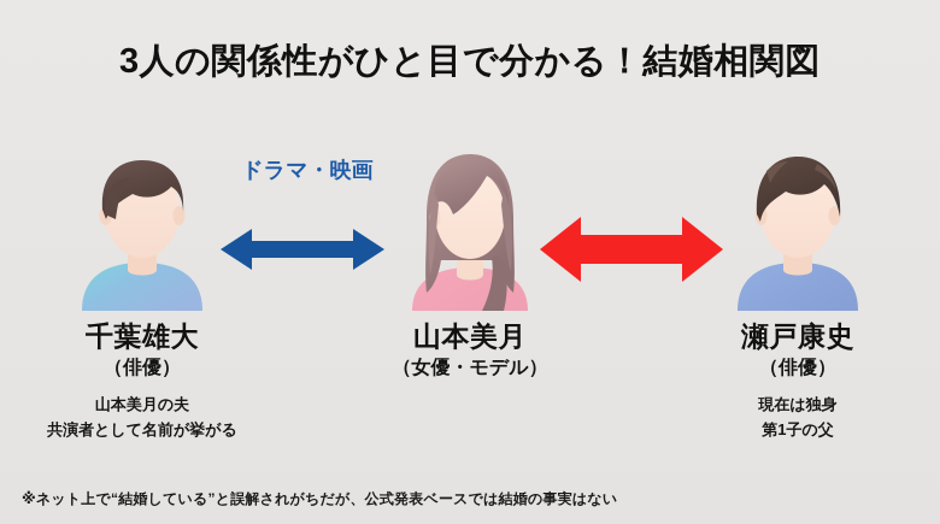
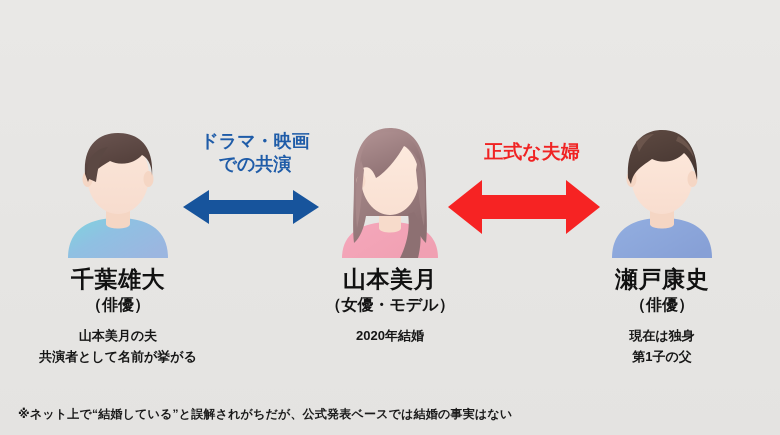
- 3人の関係性がひと目で分かる！結婚相関図
  千葉雄大
  （俳優）
  山本美月の夫
  共演者として名前が挙がる
  山本美月
  （女優・モデル）
+ 2020年結婚
  瀬戸康史
  （俳優）
  現在は独身
  第1子の父
  ドラマ・映画
+ での共演
+ 正式な夫婦
  ※ネット上で“結婚している”と誤解されがちだが、公式発表ベースでは結婚の事実はない
